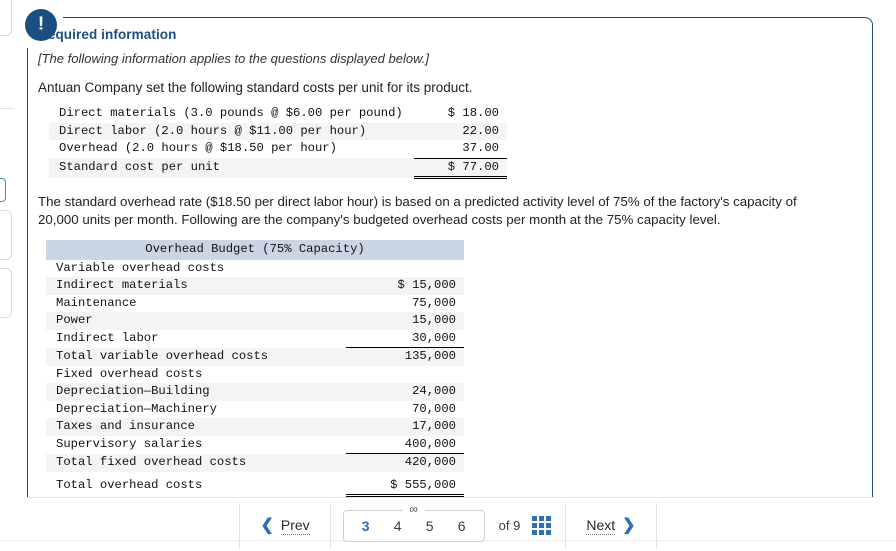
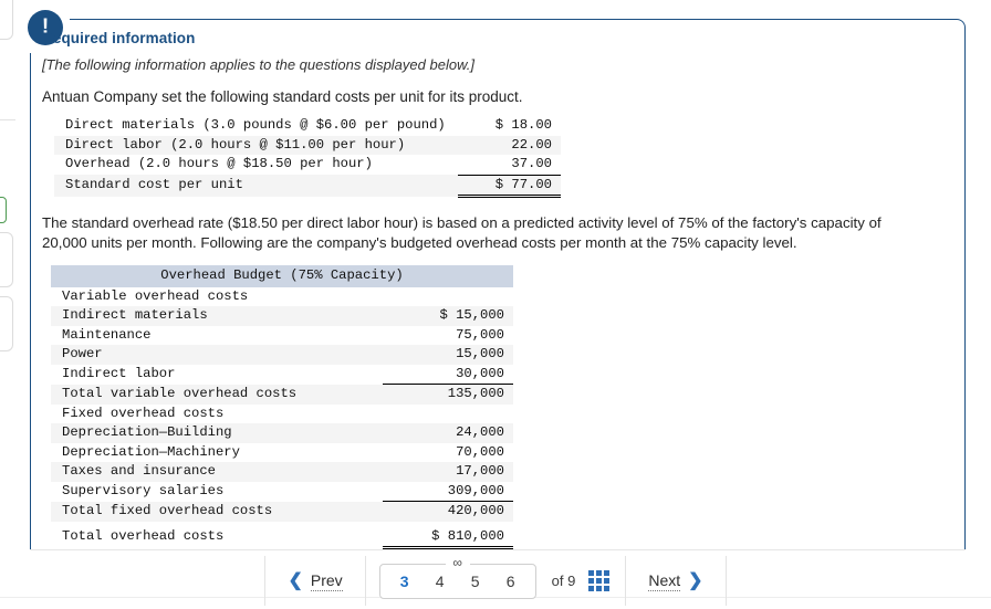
  !
  Required information
  [The following information applies to the questions displayed below.]
  Antuan Company set the following standard costs per unit for its product.
  Direct materials (3.0 pounds @ $6.00 per pound)	$ 18.00
  Direct labor (2.0 hours @ $11.00 per hour)	22.00
  Overhead (2.0 hours @ $18.50 per hour)	37.00
  Standard cost per unit	$ 77.00
  The standard overhead rate ($18.50 per direct labor hour) is based on a predicted activity level of 75% of the factory's capacity of 20,000 units per month. Following are the company's budgeted overhead costs per month at the 75% capacity level.
  Overhead Budget (75% Capacity)
  Variable overhead costs
  Indirect materials	$ 15,000
  Maintenance	75,000
  Power	15,000
  Indirect labor	30,000
  Total variable overhead costs	135,000
  Fixed overhead costs
  Depreciation—Building	24,000
  Depreciation—Machinery	70,000
  Taxes and insurance	17,000
- Supervisory salaries	400,000
+ Supervisory salaries	309,000
  Total fixed overhead costs	420,000
- Total overhead costs	$ 555,000
+ Total overhead costs	$ 810,000
  ❮
  Prev
  ∞
  3
  4
  5
  6
  of 9
  Next
  ❯
